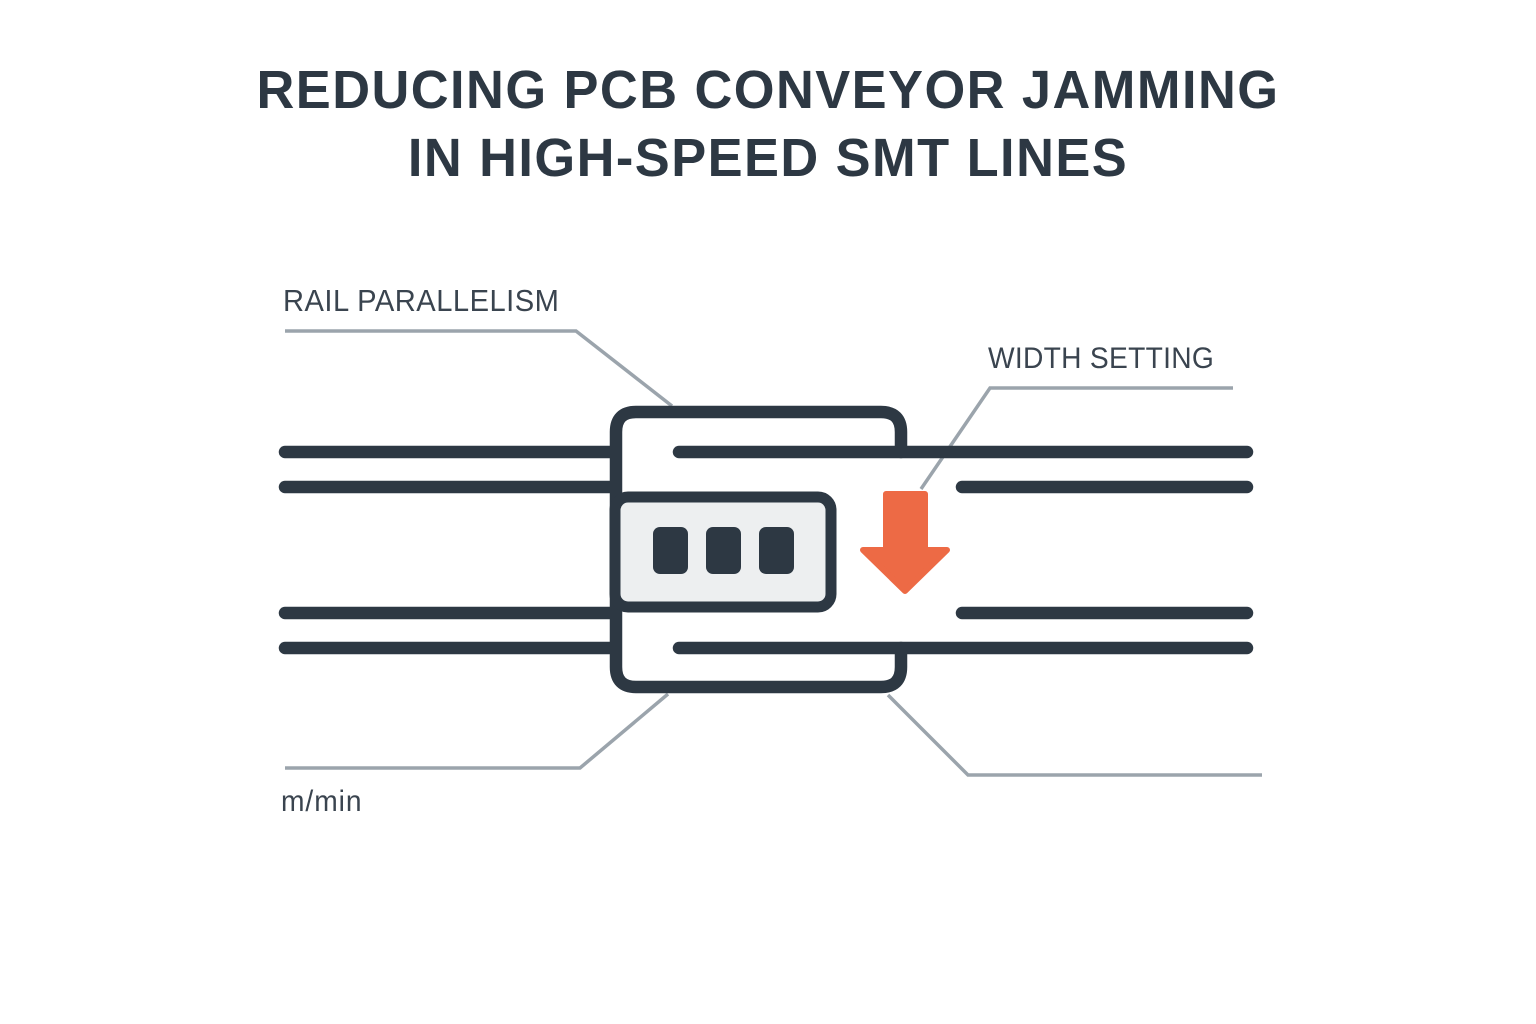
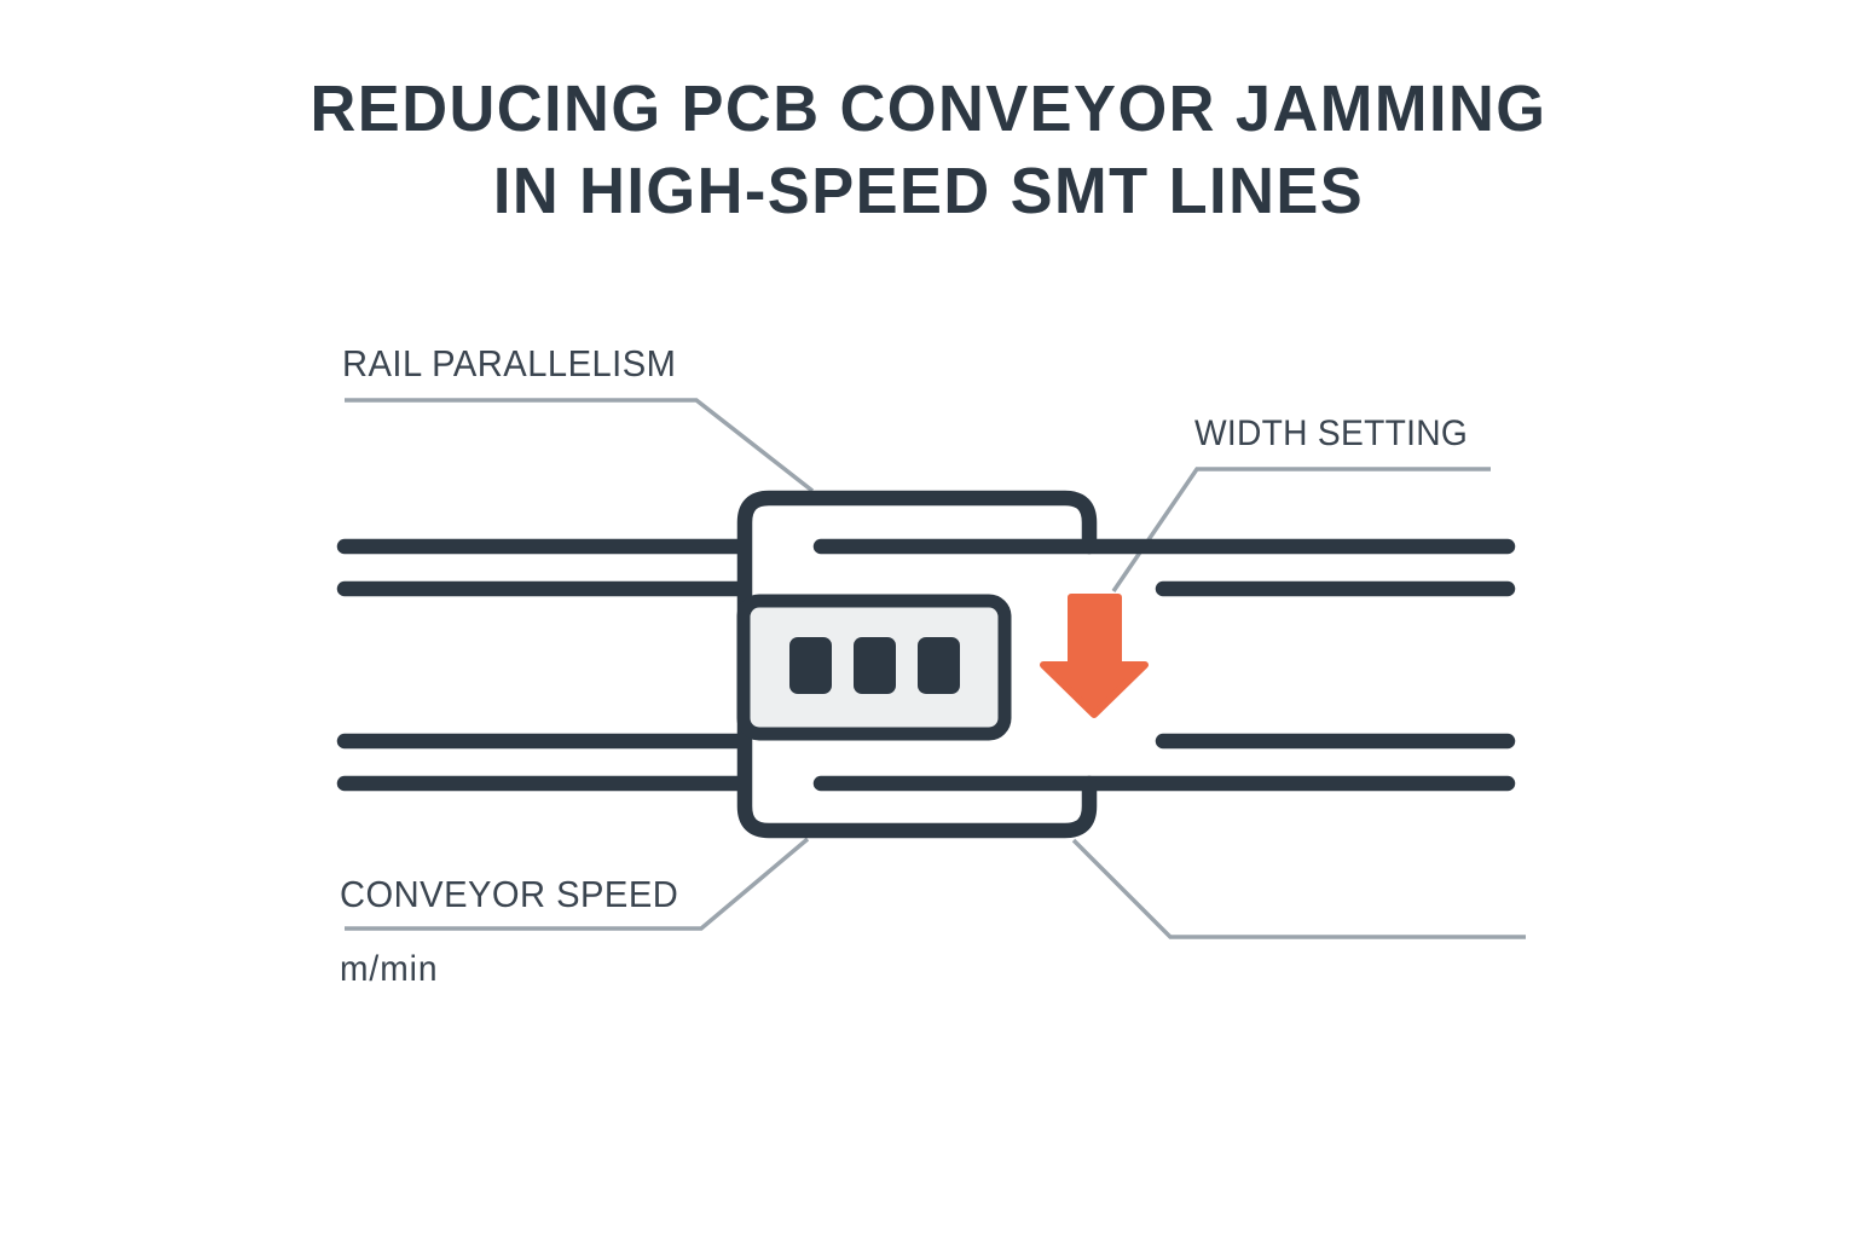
  REDUCING PCB CONVEYOR JAMMING
  IN HIGH-SPEED SMT LINES
  RAIL PARALLELISM
  WIDTH SETTING
+ CONVEYOR SPEED
  m/min
